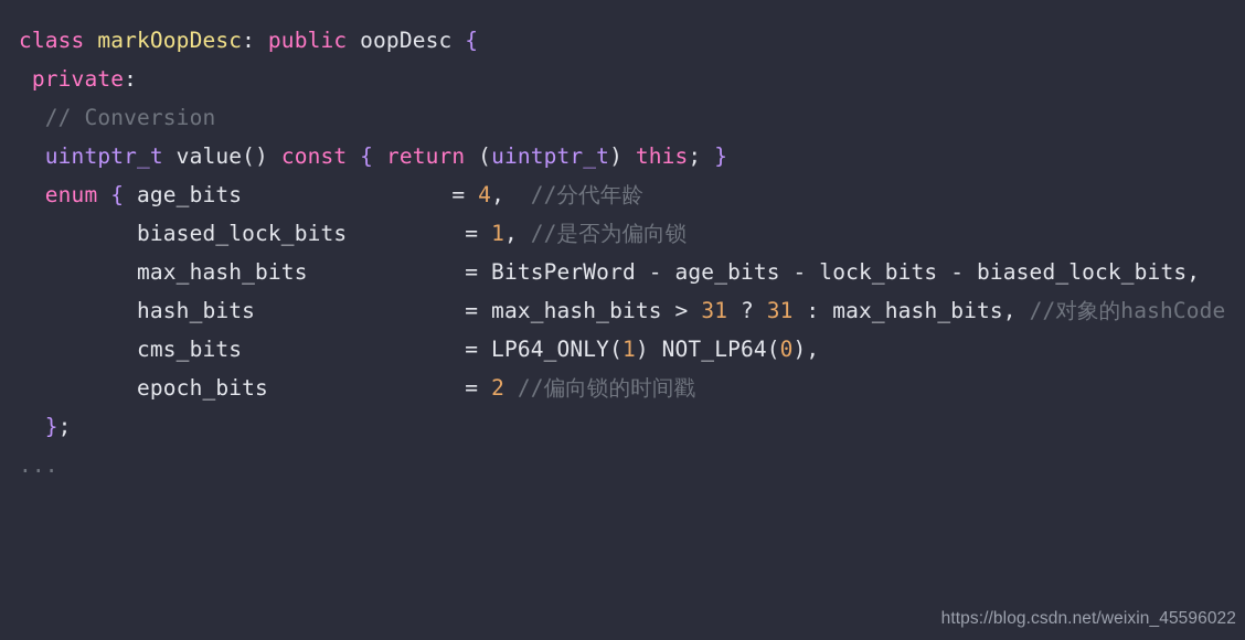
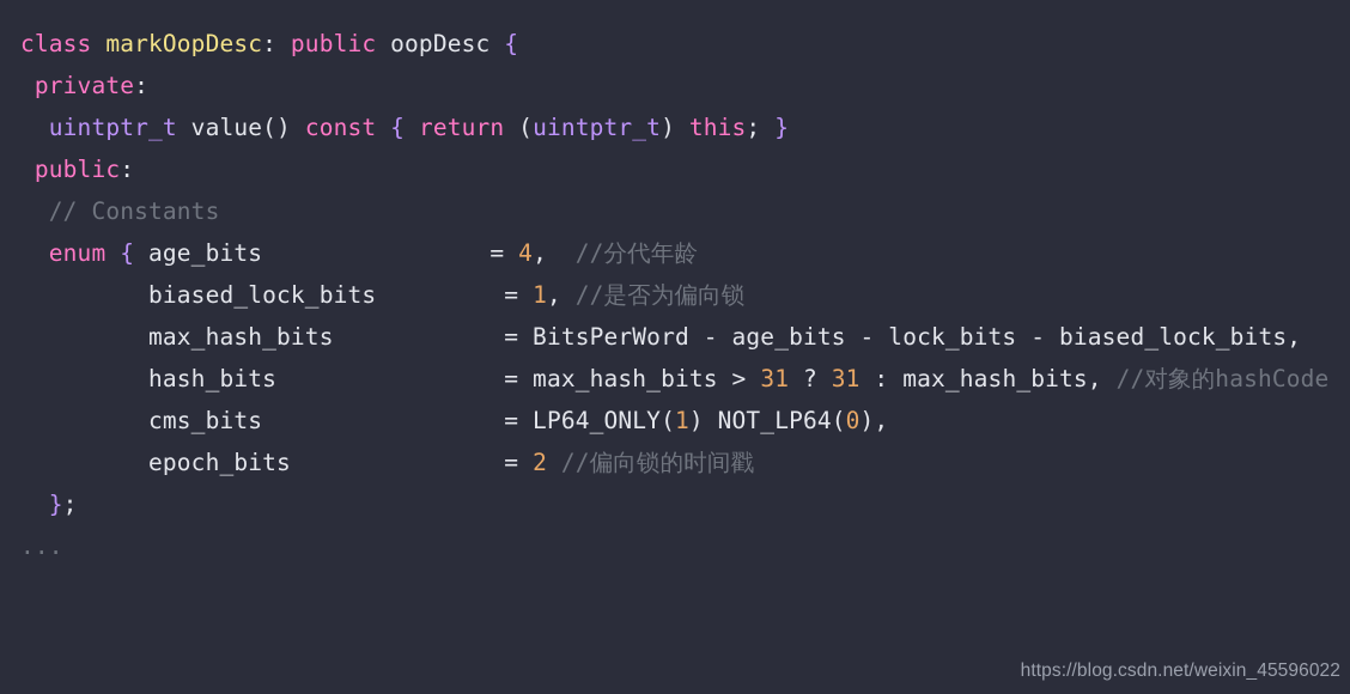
  class markOopDesc: public oopDesc {
  private:
- // Conversion
  uintptr_t value() const { return (uintptr_t) this; }
+ public:
+ // Constants
  enum { age_bits = 4, //分代年龄
  biased_lock_bits = 1, //是否为偏向锁
  max_hash_bits = BitsPerWord - age_bits - lock_bits - biased_lock_bits,
  hash_bits = max_hash_bits > 31 ? 31 : max_hash_bits, //对象的hashCode
  cms_bits = LP64_ONLY(1) NOT_LP64(0),
  epoch_bits = 2 //偏向锁的时间戳
  };
  ...
  https://blog.csdn.net/weixin_45596022
